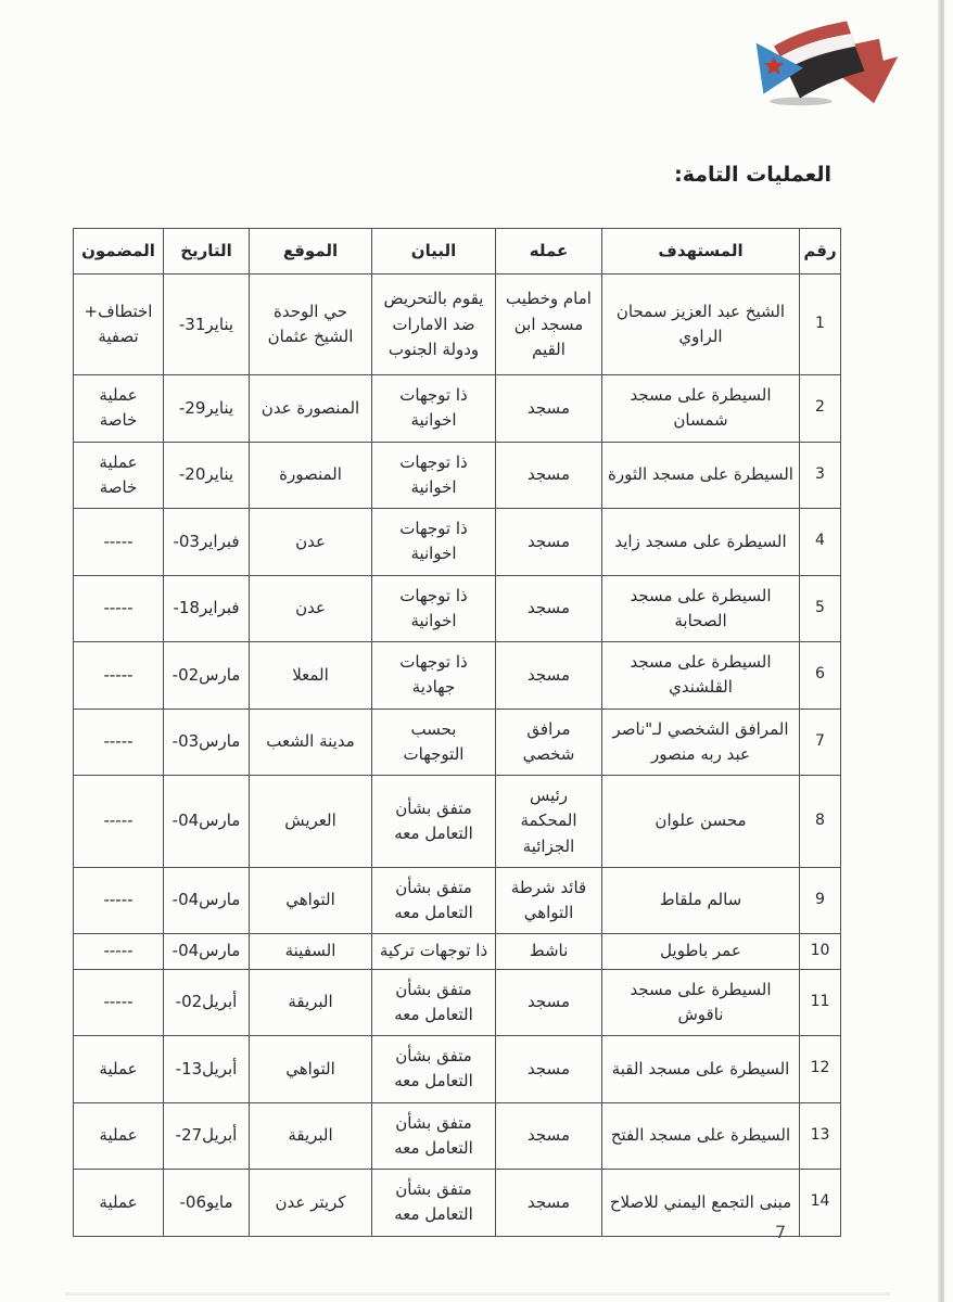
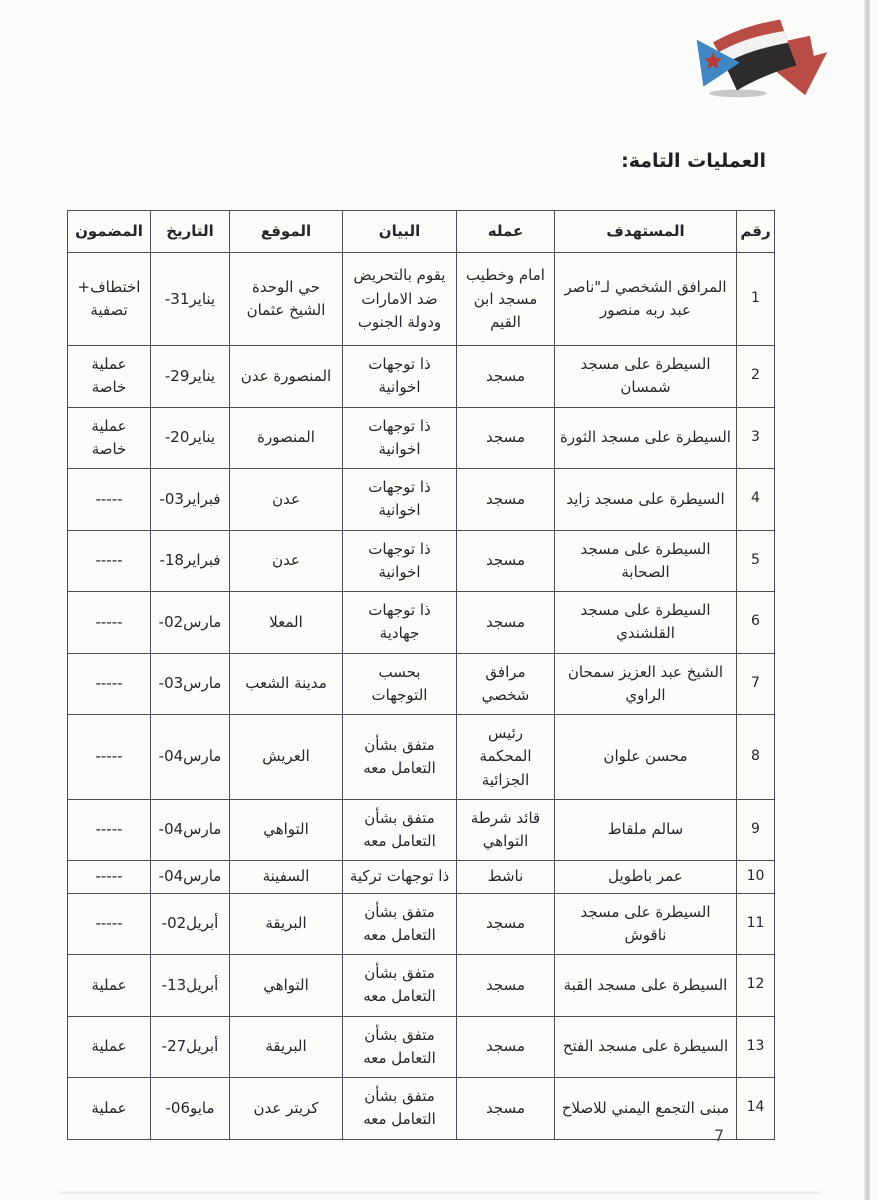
  العمليات التامة:
  رقم	المستهدف	عمله	البيان	الموقع	التاريخ	المضمون
- 1	الشيخ عبد العزيز سمحان الراوي	امام وخطيب مسجد ابن القيم	يقوم بالتحريض ضد الامارات ودولة الجنوب	حي الوحدة الشيخ عثمان	-31يناير	اختطاف+ تصفية
+ 1	المرافق الشخصي لـ"ناصر عبد ربه منصور	امام وخطيب مسجد ابن القيم	يقوم بالتحريض ضد الامارات ودولة الجنوب	حي الوحدة الشيخ عثمان	-31يناير	اختطاف+ تصفية
  2	السيطرة على مسجد شمسان	مسجد	ذا توجهات اخوانية	المنصورة عدن	-29يناير	عملية خاصة
  3	السيطرة على مسجد الثورة	مسجد	ذا توجهات اخوانية	المنصورة	-20يناير	عملية خاصة
  4	السيطرة على مسجد زايد	مسجد	ذا توجهات اخوانية	عدن	-03فبراير	-----
  5	السيطرة على مسجد الصحابة	مسجد	ذا توجهات اخوانية	عدن	-18فبراير	-----
  6	السيطرة على مسجد القلشندي	مسجد	ذا توجهات جهادية	المعلا	-02مارس	-----
- 7	المرافق الشخصي لـ"ناصر عبد ربه منصور	مرافق شخصي	بحسب التوجهات	مدينة الشعب	-03مارس	-----
+ 7	الشيخ عبد العزيز سمحان الراوي	مرافق شخصي	بحسب التوجهات	مدينة الشعب	-03مارس	-----
  8	محسن علوان	رئيس المحكمة الجزائية	متفق بشأن التعامل معه	العريش	-04مارس	-----
  9	سالم ملقاط	قائد شرطة التواهي	متفق بشأن التعامل معه	التواهي	-04مارس	-----
  10	عمر باطويل	ناشط	ذا توجهات تركية	السفينة	-04مارس	-----
  11	السيطرة على مسجد ناقوش	مسجد	متفق بشأن التعامل معه	البريقة	-02أبريل	-----
  12	السيطرة على مسجد القبة	مسجد	متفق بشأن التعامل معه	التواهي	-13أبريل	عملية
  13	السيطرة على مسجد الفتح	مسجد	متفق بشأن التعامل معه	البريقة	-27أبريل	عملية
  14	مبنى التجمع اليمني للاصلاح	مسجد	متفق بشأن التعامل معه	كريتر عدن	-06مايو	عملية
  7
